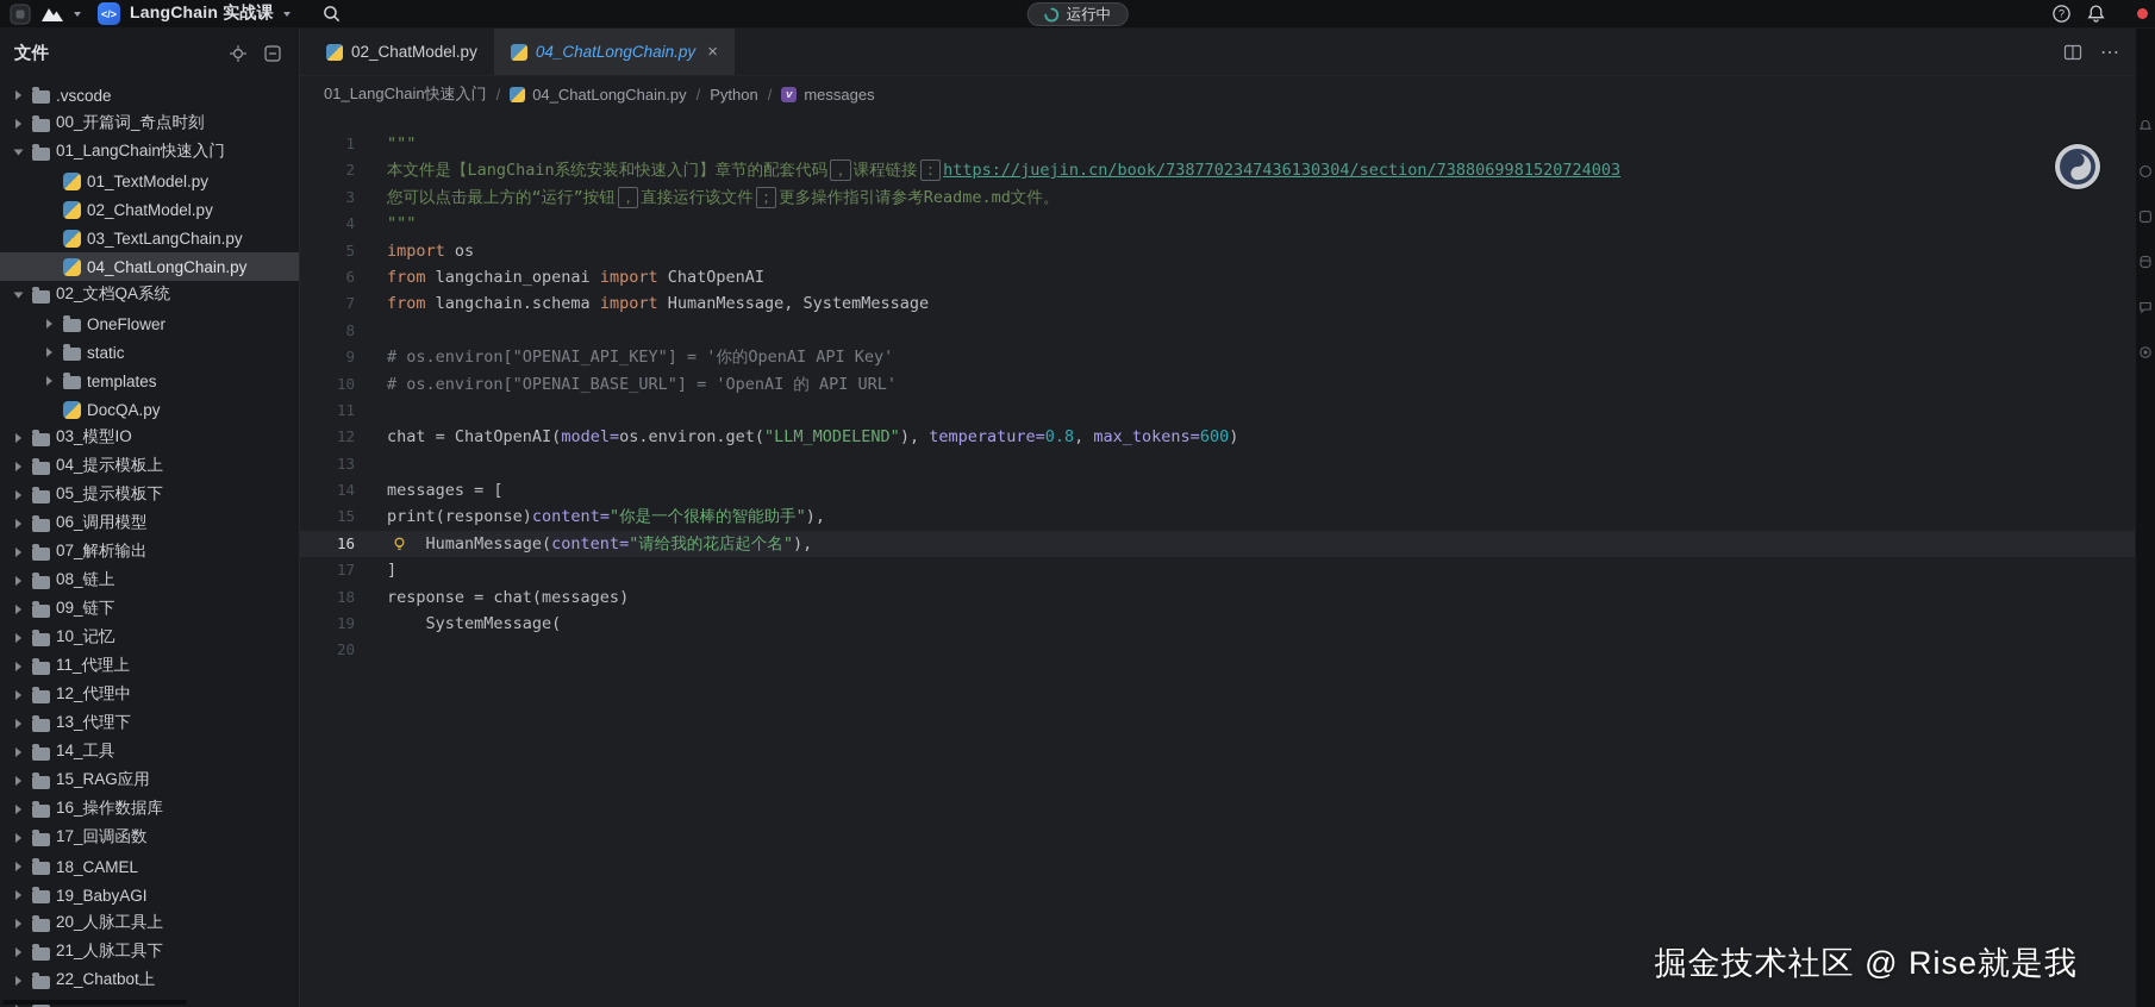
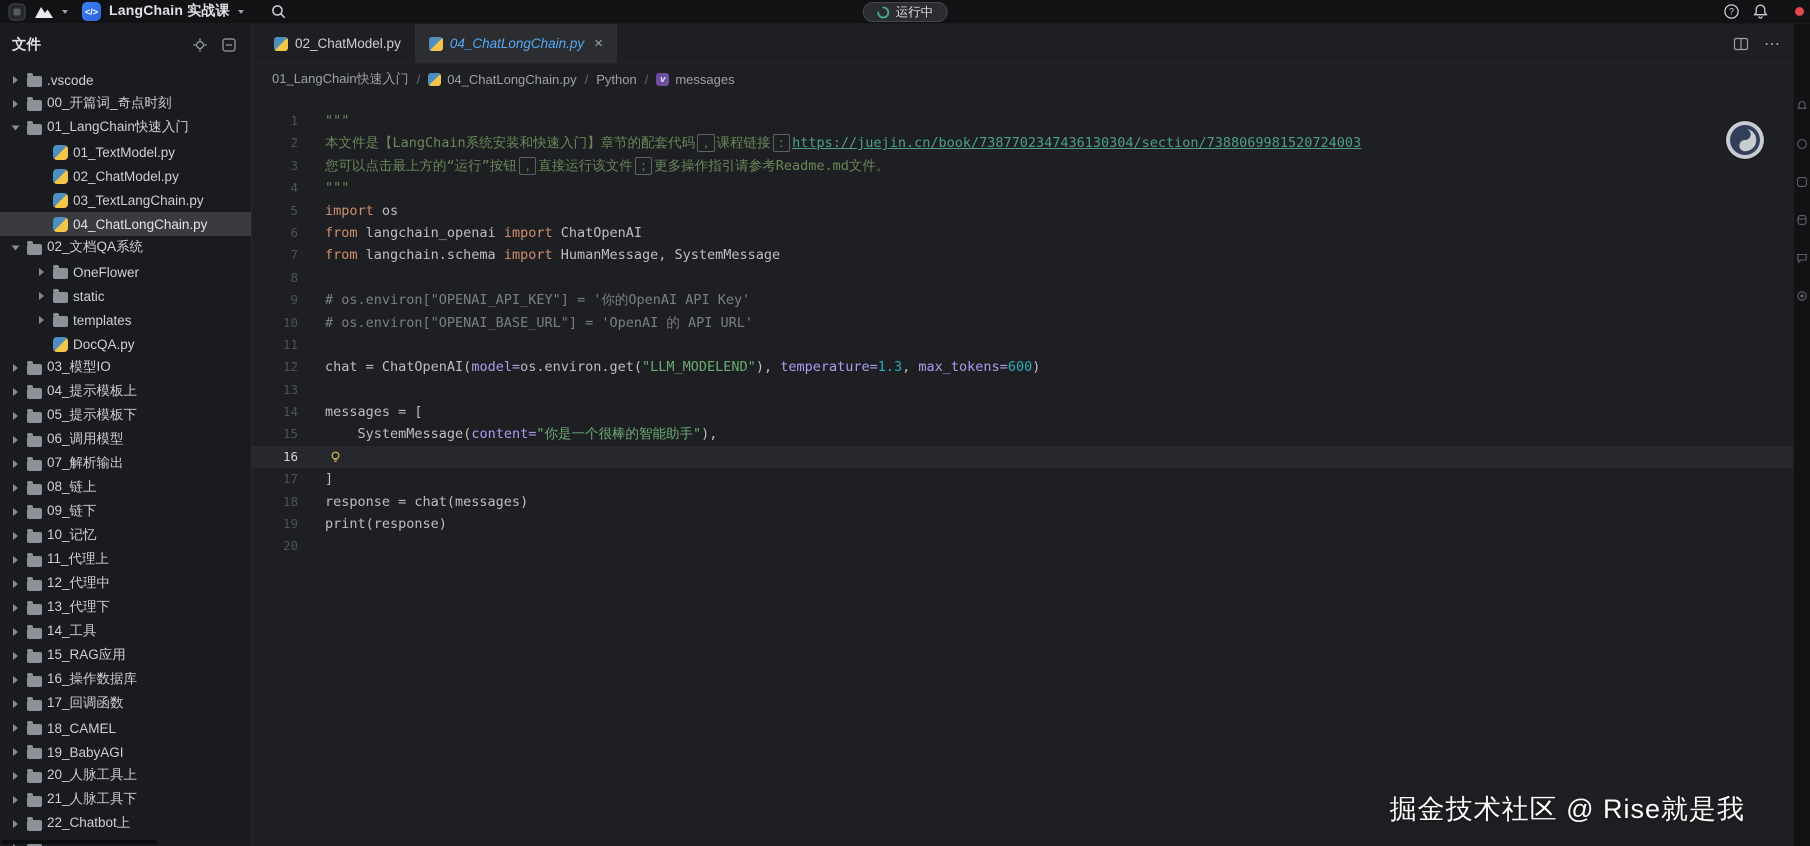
  </>
  LangChain 实战课
  运行中
  ?
  文件
  .vscode
  00_开篇词_奇点时刻
  01_LangChain快速入门
  01_TextModel.py
  02_ChatModel.py
  03_TextLangChain.py
  04_ChatLongChain.py
  02_文档QA系统
  OneFlower
  static
  templates
  DocQA.py
  03_模型IO
  04_提示模板上
  05_提示模板下
  06_调用模型
  07_解析输出
  08_链上
  09_链下
  10_记忆
  11_代理上
  12_代理中
  13_代理下
  14_工具
  15_RAG应用
  16_操作数据库
  17_回调函数
  18_CAMEL
  19_BabyAGI
  20_人脉工具上
  21_人脉工具下
  22_Chatbot上
  02_ChatModel.py
  04_ChatLongChain.py
  ×
  ⋯
  01_LangChain快速入门
  /
  04_ChatLongChain.py
  /
  Python
  /
  v
  messages
  1
  """
  2
  本文件是【LangChain系统安装和快速入门】章节的配套代码 ， 课程链接 ： https://juejin.cn/book/7387702347436130304/section/7388069981520724003
  3
  您可以点击最上方的“运行”按钮 ， 直接运行该文件 ； 更多操作指引请参考Readme.md文件。
  4
  """
  5
  import os
  6
  from langchain_openai import ChatOpenAI
  7
  from langchain.schema import HumanMessage, SystemMessage
  8
  9
  # os.environ["OPENAI_API_KEY"] = '你的OpenAI API Key'
  10
  # os.environ["OPENAI_BASE_URL"] = 'OpenAI 的 API URL'
  11
  12
- chat = ChatOpenAI(model=os.environ.get("LLM_MODELEND"), temperature=0.8, max_tokens=600)
+ chat = ChatOpenAI(model=os.environ.get("LLM_MODELEND"), temperature=1.3, max_tokens=600)
  13
  14
  messages = [
  15
- print(response)content="你是一个很棒的智能助手"),
+ SystemMessage(content="你是一个很棒的智能助手"),
  16
- HumanMessage(content="请给我的花店起个名"),
  17
  ]
  18
  response = chat(messages)
  19
- SystemMessage(
+ print(response)
  20
  掘金技术社区 @ Rise就是我
